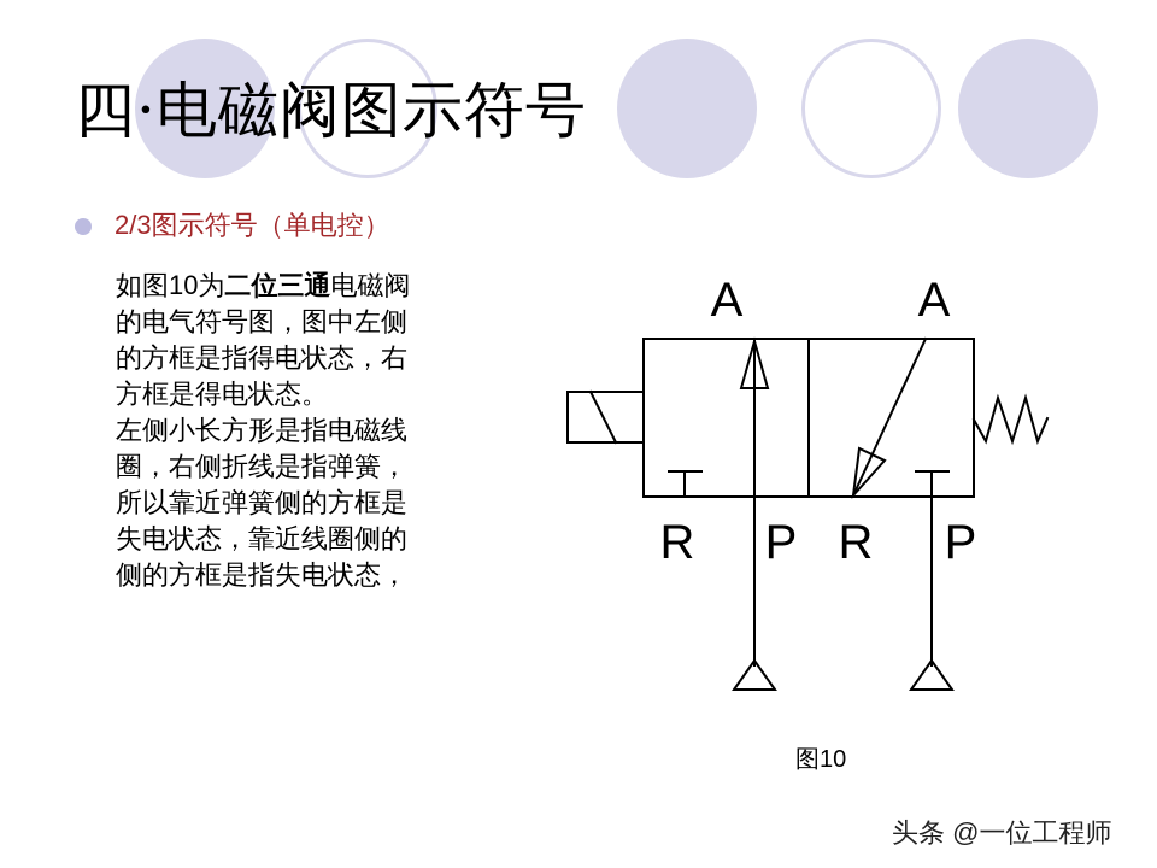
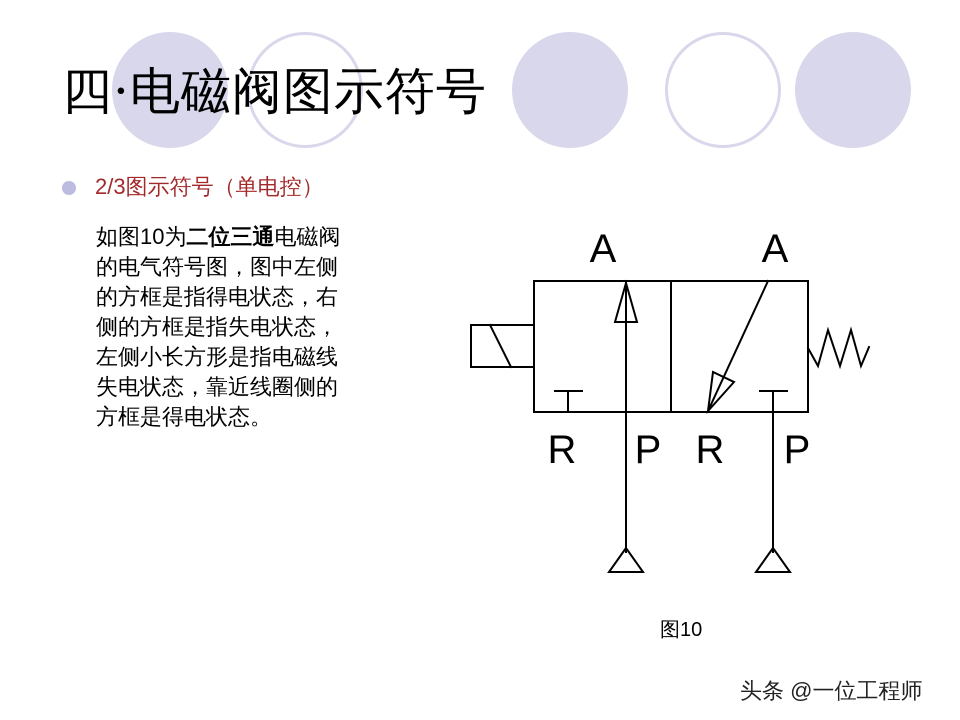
  四·电磁阀图示符号
  2/3图示符号（单电控）
  如图10为二位三通电磁阀
  的电气符号图，图中左侧
  的方框是指得电状态，右
- 方框是得电状态。
+ 侧的方框是指失电状态，
  左侧小长方形是指电磁线
- 圈，右侧折线是指弹簧，
- 所以靠近弹簧侧的方框是
  失电状态，靠近线圈侧的
- 侧的方框是指失电状态，
+ 方框是得电状态。
  A
  A
  R
  P
  R
  P
  图10
  头条 @一位工程师
